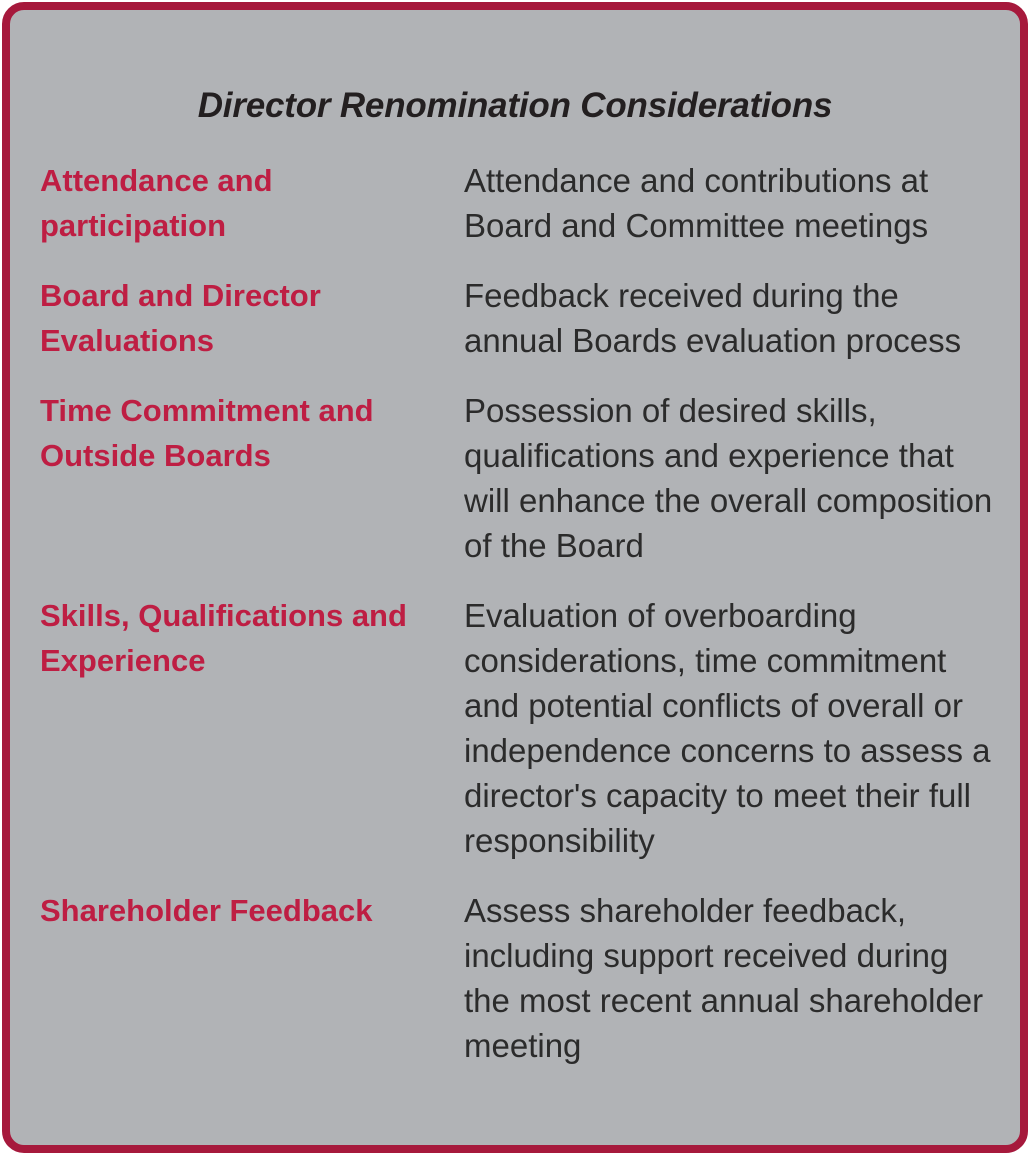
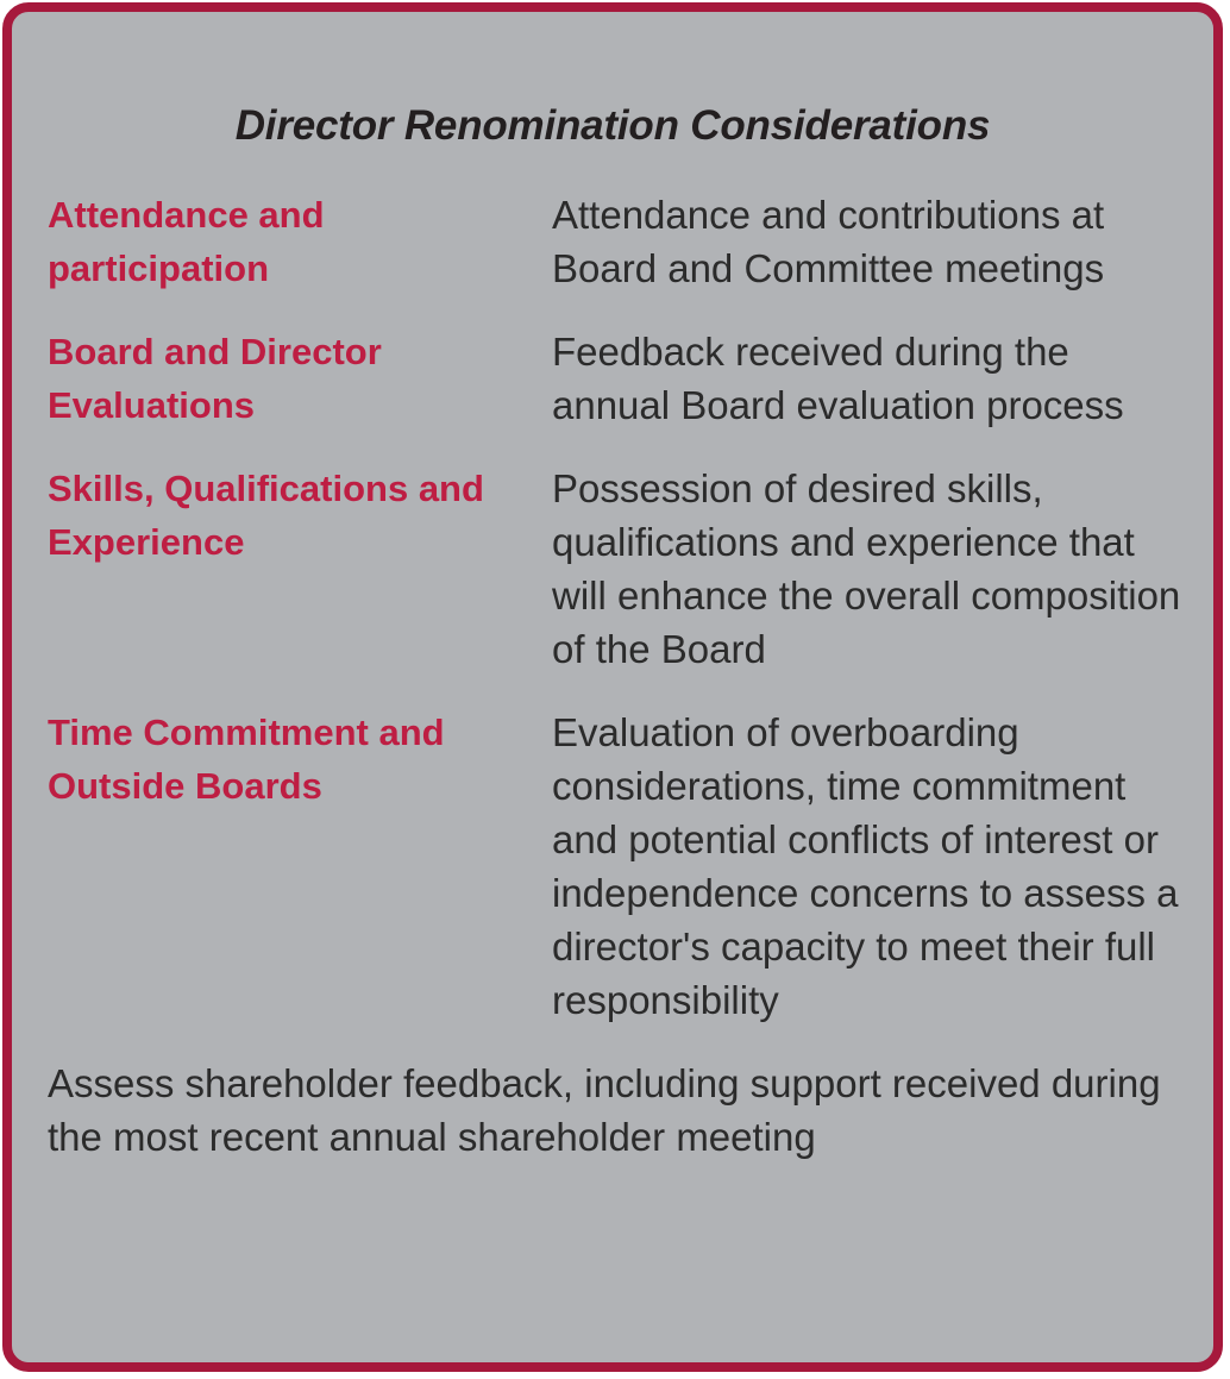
  Director Renomination Considerations
  Attendance and participation
  Attendance and contributions at Board and Committee meetings
  Board and Director Evaluations
- Feedback received during the annual Boards evaluation process
+ Feedback received during the annual Board evaluation process
- Time Commitment and Outside Boards
+ Skills, Qualifications and Experience
  Possession of desired skills, qualifications and experience that will enhance the overall composition of the Board
- Skills, Qualifications and Experience
+ Time Commitment and Outside Boards
- Evaluation of overboarding considerations, time commitment and potential conflicts of overall or independence concerns to assess a director's capacity to meet their full responsibility
+ Evaluation of overboarding considerations, time commitment and potential conflicts of interest or independence concerns to assess a director's capacity to meet their full responsibility
- Shareholder Feedback
  Assess shareholder feedback, including support received during the most recent annual shareholder meeting
